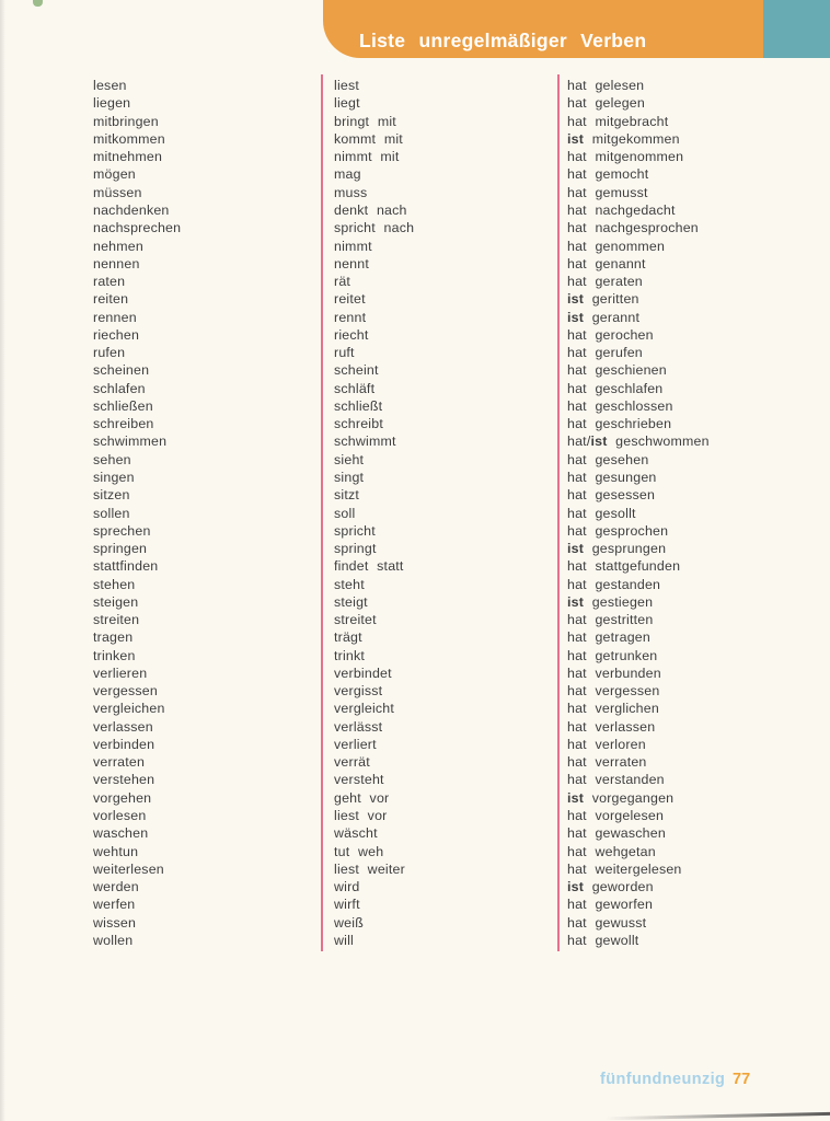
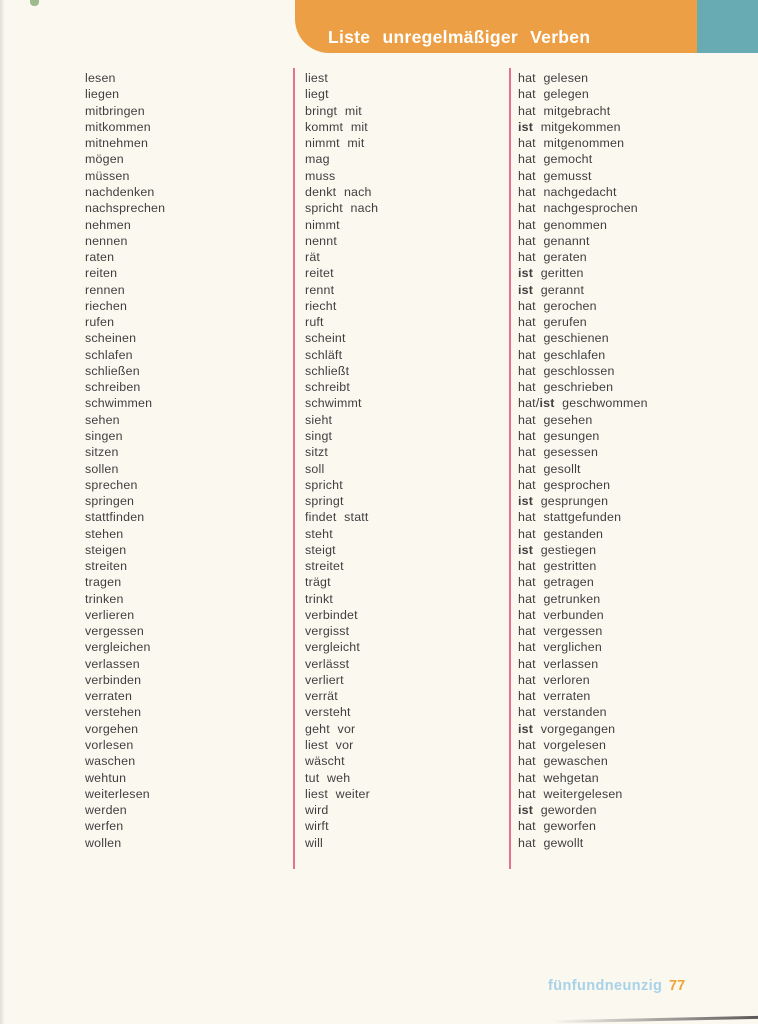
  Liste unregelmäßiger Verben
  lesen
  liest
  hat gelesen
  liegen
  liegt
  hat gelegen
  mitbringen
  bringt mit
  hat mitgebracht
  mitkommen
  kommt mit
  ist mitgekommen
  mitnehmen
  nimmt mit
  hat mitgenommen
  mögen
  mag
  hat gemocht
  müssen
  muss
  hat gemusst
  nachdenken
  denkt nach
  hat nachgedacht
  nachsprechen
  spricht nach
  hat nachgesprochen
  nehmen
  nimmt
  hat genommen
  nennen
  nennt
  hat genannt
  raten
  rät
  hat geraten
  reiten
  reitet
  ist geritten
  rennen
  rennt
  ist gerannt
  riechen
  riecht
  hat gerochen
  rufen
  ruft
  hat gerufen
  scheinen
  scheint
  hat geschienen
  schlafen
  schläft
  hat geschlafen
  schließen
  schließt
  hat geschlossen
  schreiben
  schreibt
  hat geschrieben
  schwimmen
  schwimmt
  hat/ist geschwommen
  sehen
  sieht
  hat gesehen
  singen
  singt
  hat gesungen
  sitzen
  sitzt
  hat gesessen
  sollen
  soll
  hat gesollt
  sprechen
  spricht
  hat gesprochen
  springen
  springt
  ist gesprungen
  stattfinden
  findet statt
  hat stattgefunden
  stehen
  steht
  hat gestanden
  steigen
  steigt
  ist gestiegen
  streiten
  streitet
  hat gestritten
  tragen
  trägt
  hat getragen
  trinken
  trinkt
  hat getrunken
  verlieren
  verbindet
  hat verbunden
  vergessen
  vergisst
  hat vergessen
  vergleichen
  vergleicht
  hat verglichen
  verlassen
  verlässt
  hat verlassen
  verbinden
  verliert
  hat verloren
  verraten
  verrät
  hat verraten
  verstehen
  versteht
  hat verstanden
  vorgehen
  geht vor
  ist vorgegangen
  vorlesen
  liest vor
  hat vorgelesen
  waschen
  wäscht
  hat gewaschen
  wehtun
  tut weh
  hat wehgetan
  weiterlesen
  liest weiter
  hat weitergelesen
  werden
  wird
  ist geworden
  werfen
  wirft
  hat geworfen
- wissen
- weiß
- hat gewusst
  wollen
  will
  hat gewollt
  fünfundneunzig
  77
